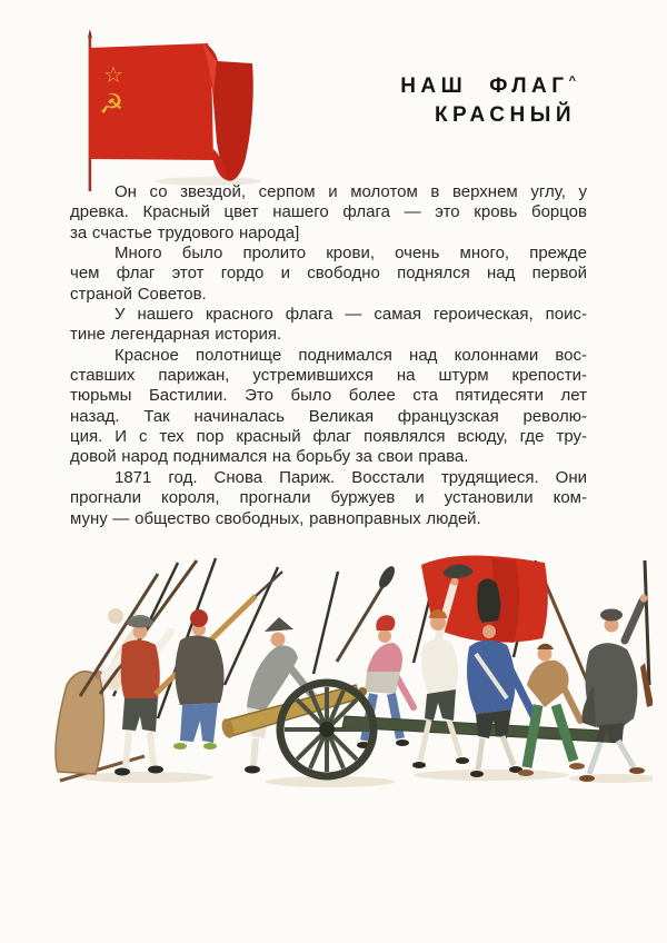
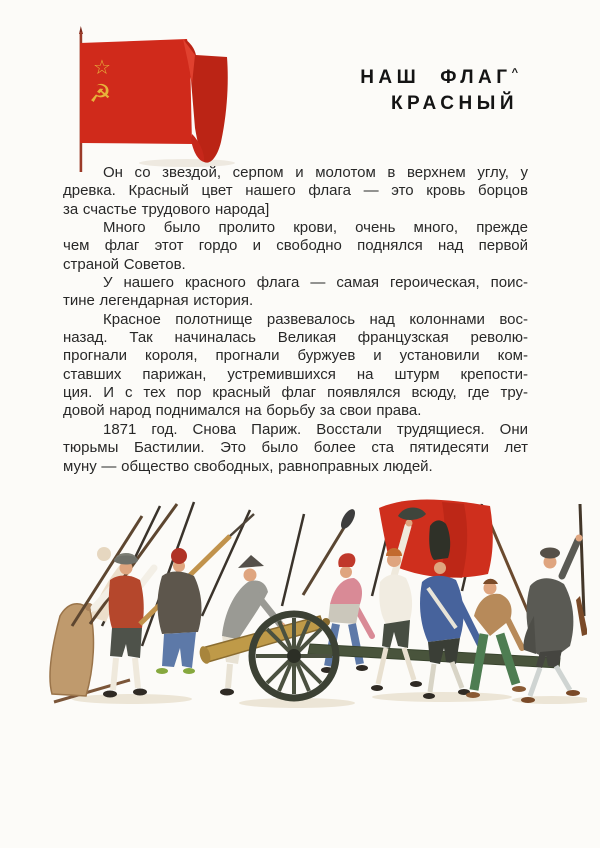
  ☆
  ☭
  НАШ ФЛАГ^
  КРАСНЫЙ
  Он со звездой, серпом и молотом в верхнем углу, у
  древка. Красный цвет нашего флага — это кровь борцов
  за счастье трудового народа]
  Много было пролито крови, очень много, прежде
  чем флаг этот гордо и свободно поднялся над первой
  страной Советов.
  У нашего красного флага — самая героическая, поис-
  тине легендарная история.
- Красное полотнище поднимался над колоннами вос-
+ Красное полотнище развевалось над колоннами вос-
- ставших парижан, устремившихся на штурм крепости-
+ назад. Так начиналась Великая французская револю-
- тюрьмы Бастилии. Это было более ста пятидесяти лет
+ прогнали короля, прогнали буржуев и установили ком-
- назад. Так начиналась Великая французская револю-
+ ставших парижан, устремившихся на штурм крепости-
  ция. И с тех пор красный флаг появлялся всюду, где тру-
  довой народ поднимался на борьбу за свои права.
  1871 год. Снова Париж. Восстали трудящиеся. Они
- прогнали короля, прогнали буржуев и установили ком-
+ тюрьмы Бастилии. Это было более ста пятидесяти лет
  муну — общество свободных, равноправных людей.
